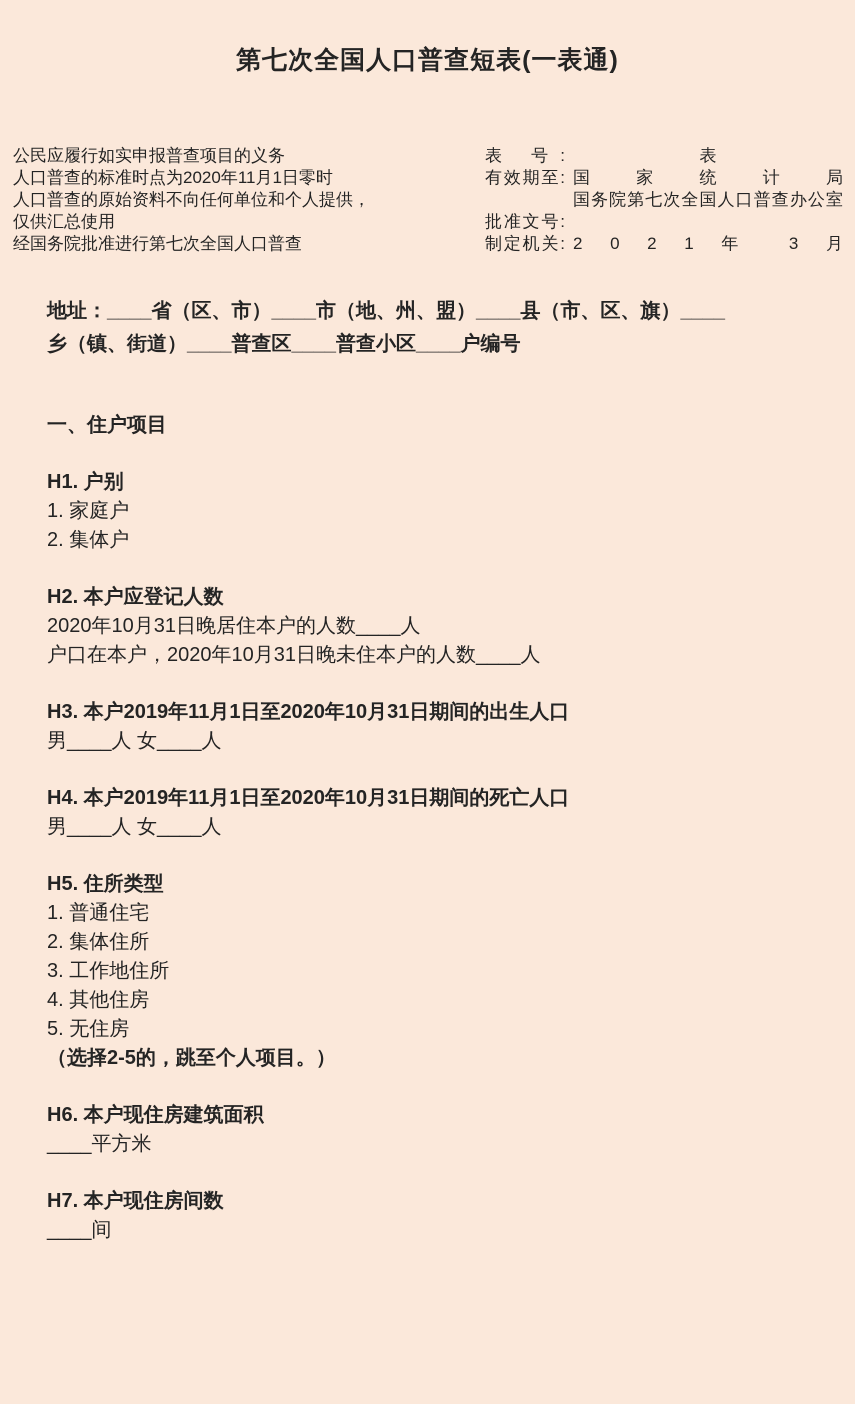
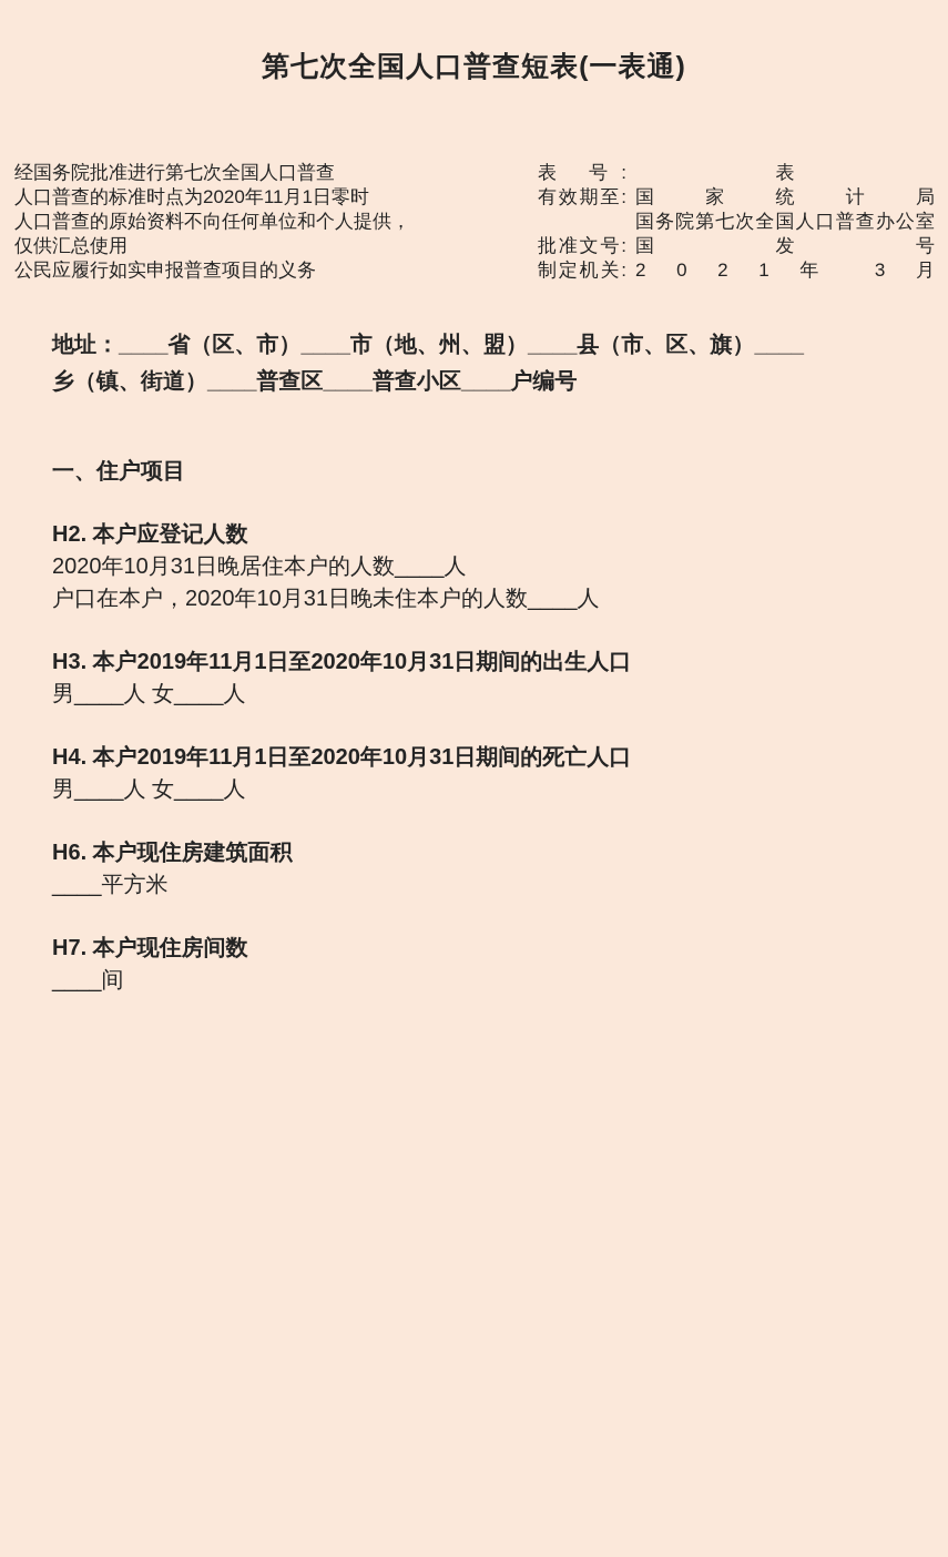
  第七次全国人口普查短表(一表通)
- 公民应履行如实申报普查项目的义务
+ 经国务院批准进行第七次全国人口普查
  人口普查的标准时点为2020年11月1日零时
  人口普查的原始资料不向任何单位和个人提供，
  仅供汇总使用
- 经国务院批准进行第七次全国人口普查
+ 公民应履行如实申报普查项目的义务
  表 号:
  表
  有效期至:
  国 家 统 计 局
  国务院第七次全国人口普查办公室
  批准文号:
+ 国 发 号
  制定机关:
  2 0 2 1 年 3 月
  地址：____省（区、市）____市（地、州、盟）____县（市、区、旗）____
  乡（镇、街道）____普查区____普查小区____户编号
  一、住户项目
- H1. 户别
- 1. 家庭户
- 2. 集体户
  H2. 本户应登记人数
  2020年10月31日晚居住本户的人数____人
  户口在本户，2020年10月31日晚未住本户的人数____人
  H3. 本户2019年11月1日至2020年10月31日期间的出生人口
  男____人 女____人
  H4. 本户2019年11月1日至2020年10月31日期间的死亡人口
  男____人 女____人
- H5. 住所类型
- 1. 普通住宅
- 2. 集体住所
- 3. 工作地住所
- 4. 其他住房
- 5. 无住房
- （选择2-5的，跳至个人项目。）
  H6. 本户现住房建筑面积
  ____平方米
  H7. 本户现住房间数
  ____间
